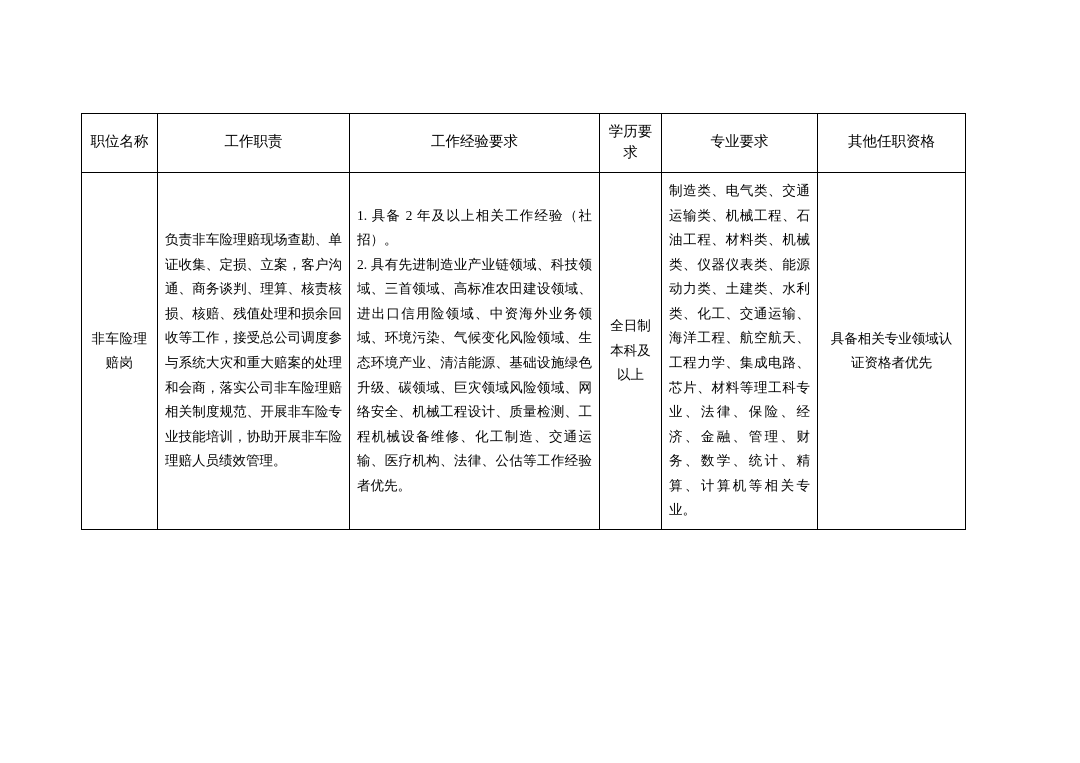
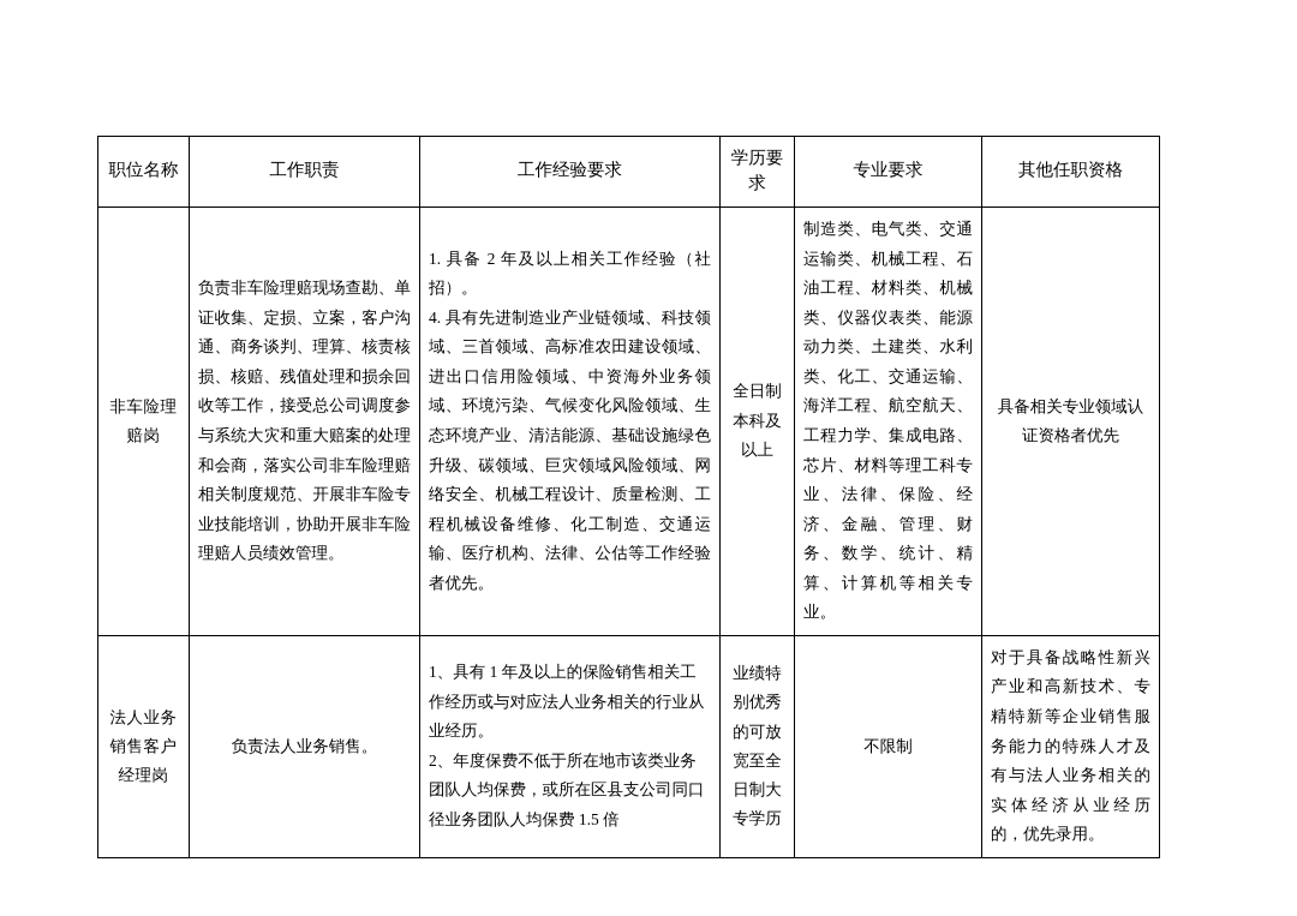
  职位名称	工作职责	工作经验要求	学历要求	专业要求	其他任职资格
- 非车险理赔岗	负责非车险理赔现场查勘、单证收集、定损、立案，客户沟通、商务谈判、理算、核责核损、核赔、残值处理和损余回收等工作，接受总公司调度参与系统大灾和重大赔案的处理和会商，落实公司非车险理赔相关制度规范、开展非车险专业技能培训，协助开展非车险理赔人员绩效管理。	1. 具备 2 年及以上相关工作经验（社招）。 2. 具有先进制造业产业链领域、科技领域、三首领域、高标准农田建设领域、进出口信用险领域、中资海外业务领域、环境污染、气候变化风险领域、生态环境产业、清洁能源、基础设施绿色升级、碳领域、巨灾领域风险领域、网络安全、机械工程设计、质量检测、工程机械设备维修、化工制造、交通运输、医疗机构、法律、公估等工作经验者优先。	全日制本科及以上	制造类、电气类、交通运输类、机械工程、石油工程、材料类、机械类、仪器仪表类、能源动力类、土建类、水利类、化工、交通运输、海洋工程、航空航天、工程力学、集成电路、芯片、材料等理工科专业、法律、保险、经济、金融、管理、财务、数学、统计、精算、计算机等相关专业。	具备相关专业领域认证资格者优先
+ 非车险理赔岗	负责非车险理赔现场查勘、单证收集、定损、立案，客户沟通、商务谈判、理算、核责核损、核赔、残值处理和损余回收等工作，接受总公司调度参与系统大灾和重大赔案的处理和会商，落实公司非车险理赔相关制度规范、开展非车险专业技能培训，协助开展非车险理赔人员绩效管理。	1. 具备 2 年及以上相关工作经验（社招）。 4. 具有先进制造业产业链领域、科技领域、三首领域、高标准农田建设领域、进出口信用险领域、中资海外业务领域、环境污染、气候变化风险领域、生态环境产业、清洁能源、基础设施绿色升级、碳领域、巨灾领域风险领域、网络安全、机械工程设计、质量检测、工程机械设备维修、化工制造、交通运输、医疗机构、法律、公估等工作经验者优先。	全日制本科及以上	制造类、电气类、交通运输类、机械工程、石油工程、材料类、机械类、仪器仪表类、能源动力类、土建类、水利类、化工、交通运输、海洋工程、航空航天、工程力学、集成电路、芯片、材料等理工科专业、法律、保险、经济、金融、管理、财务、数学、统计、精算、计算机等相关专业。	具备相关专业领域认证资格者优先
+ 法人业务销售客户经理岗	负责法人业务销售。	1、具有 1 年及以上的保险销售相关工作经历或与对应法人业务相关的行业从业经历。 2、年度保费不低于所在地市该类业务团队人均保费，或所在区县支公司同口径业务团队人均保费 1.5 倍	业绩特别优秀的可放宽至全日制大专学历	不限制	对于具备战略性新兴产业和高新技术、专精特新等企业销售服务能力的特殊人才及有与法人业务相关的实体经济从业经历的，优先录用。
